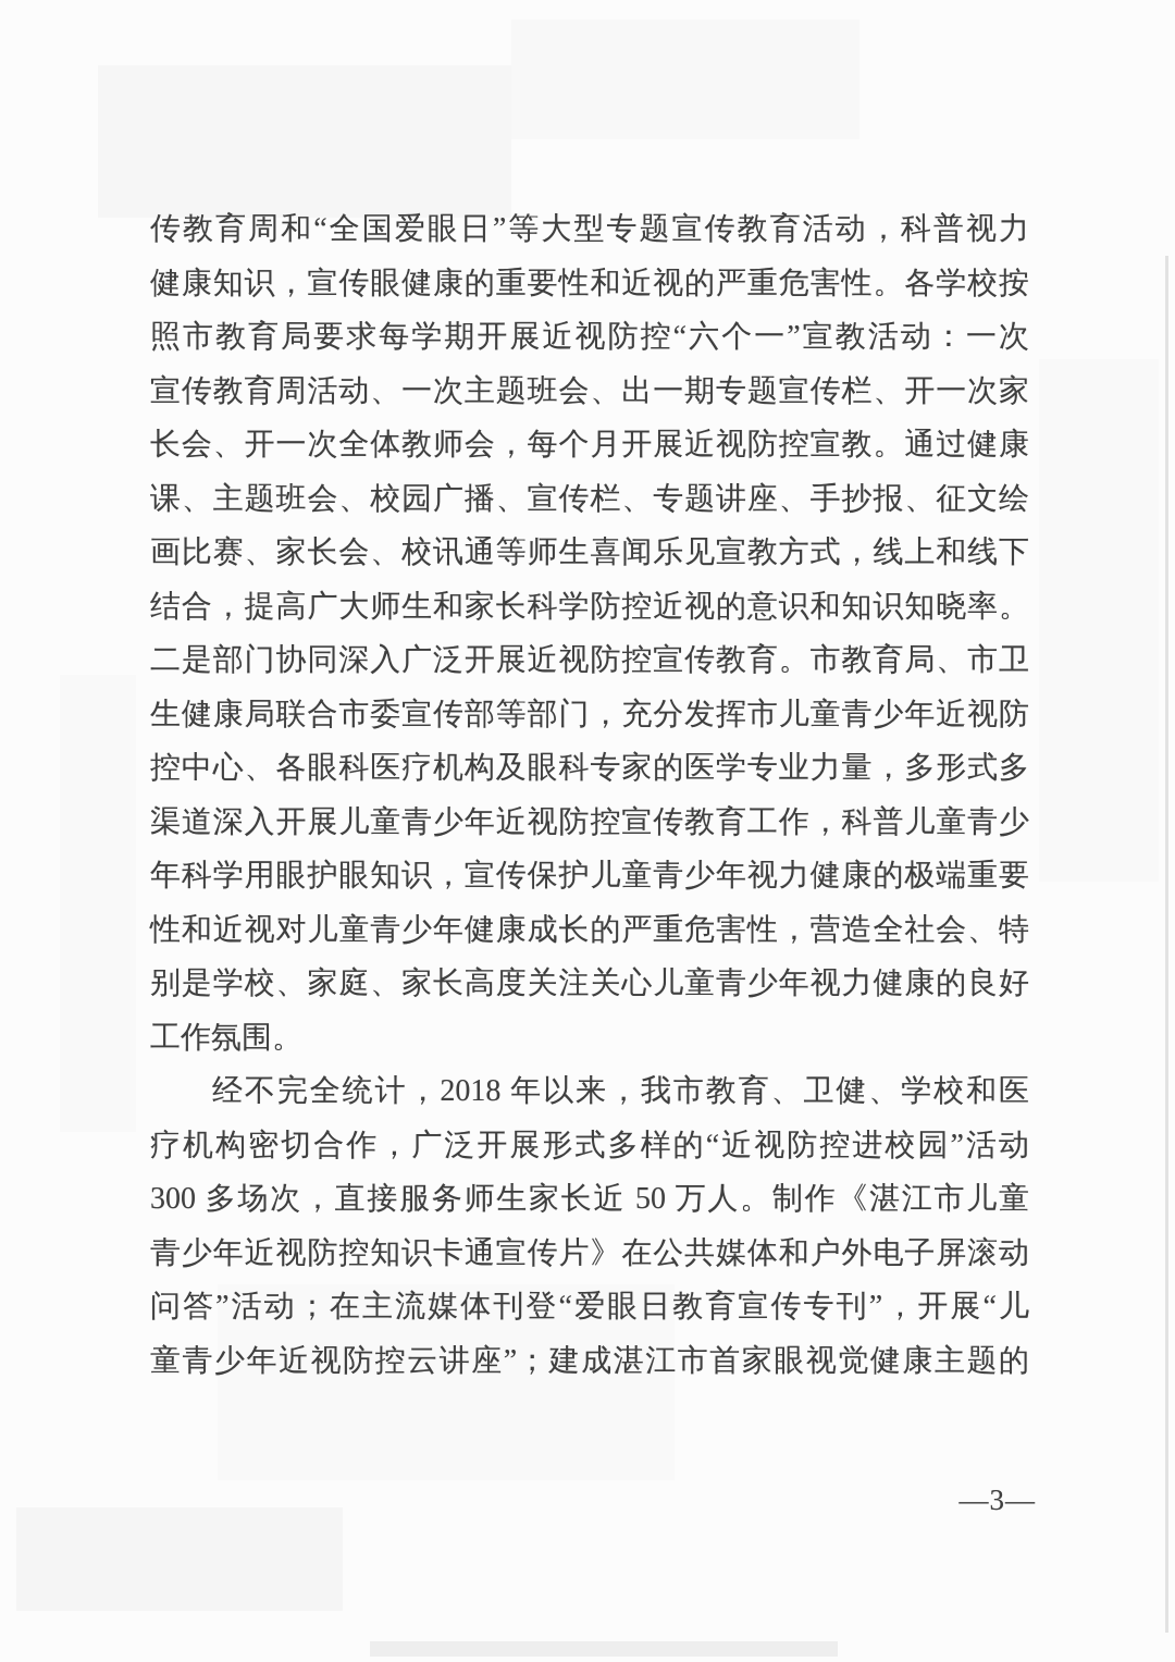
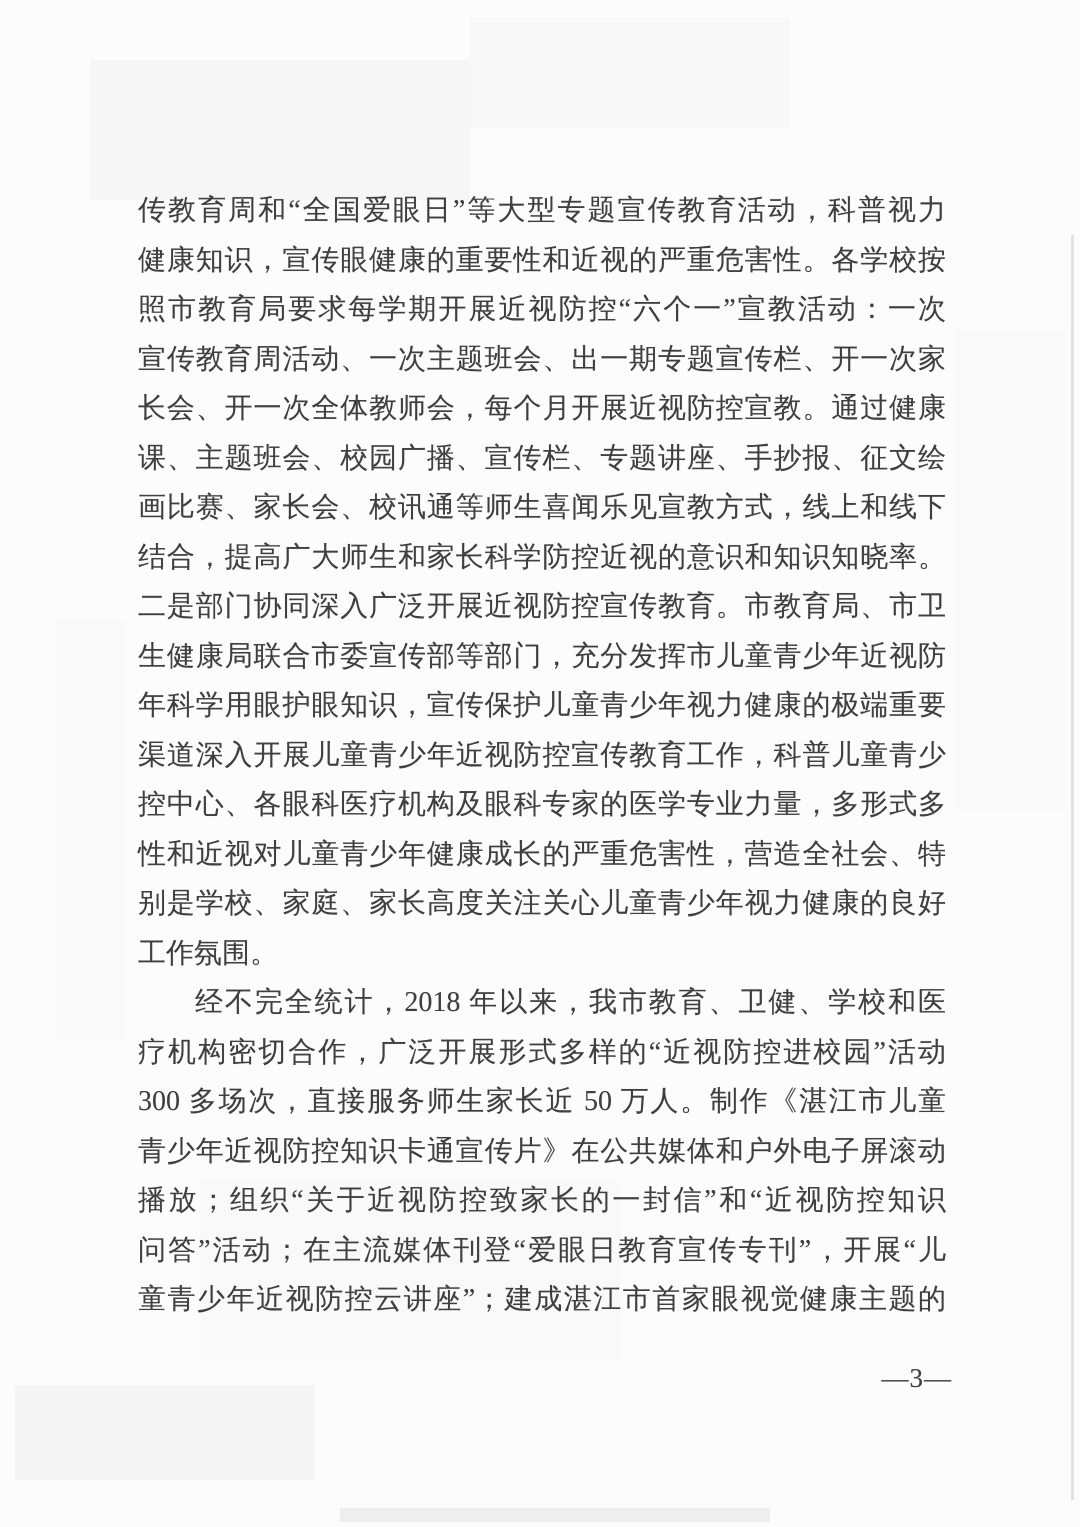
  传教育周和“全国爱眼日”等大型专题宣传教育活动，科普视力
  健康知识，宣传眼健康的重要性和近视的严重危害性。各学校按
  照市教育局要求每学期开展近视防控“六个一”宣教活动：一次
  宣传教育周活动、一次主题班会、出一期专题宣传栏、开一次家
  长会、开一次全体教师会，每个月开展近视防控宣教。通过健康
  课、主题班会、校园广播、宣传栏、专题讲座、手抄报、征文绘
  画比赛、家长会、校讯通等师生喜闻乐见宣教方式，线上和线下
  结合，提高广大师生和家长科学防控近视的意识和知识知晓率。
  二是部门协同深入广泛开展近视防控宣传教育。市教育局、市卫
  生健康局联合市委宣传部等部门，充分发挥市儿童青少年近视防
- 控中心、各眼科医疗机构及眼科专家的医学专业力量，多形式多
+ 年科学用眼护眼知识，宣传保护儿童青少年视力健康的极端重要
  渠道深入开展儿童青少年近视防控宣传教育工作，科普儿童青少
- 年科学用眼护眼知识，宣传保护儿童青少年视力健康的极端重要
+ 控中心、各眼科医疗机构及眼科专家的医学专业力量，多形式多
  性和近视对儿童青少年健康成长的严重危害性，营造全社会、特
  别是学校、家庭、家长高度关注关心儿童青少年视力健康的良好
  工作氛围。
  经不完全统计，2018 年以来，我市教育、卫健、学校和医
  疗机构密切合作，广泛开展形式多样的“近视防控进校园”活动
  300 多场次，直接服务师生家长近 50 万人。制作《湛江市儿童
  青少年近视防控知识卡通宣传片》在公共媒体和户外电子屏滚动
+ 播放；组织“关于近视防控致家长的一封信”和“近视防控知识
  问答”活动；在主流媒体刊登“爱眼日教育宣传专刊”，开展“儿
  童青少年近视防控云讲座”；建成湛江市首家眼视觉健康主题的
  —3—
